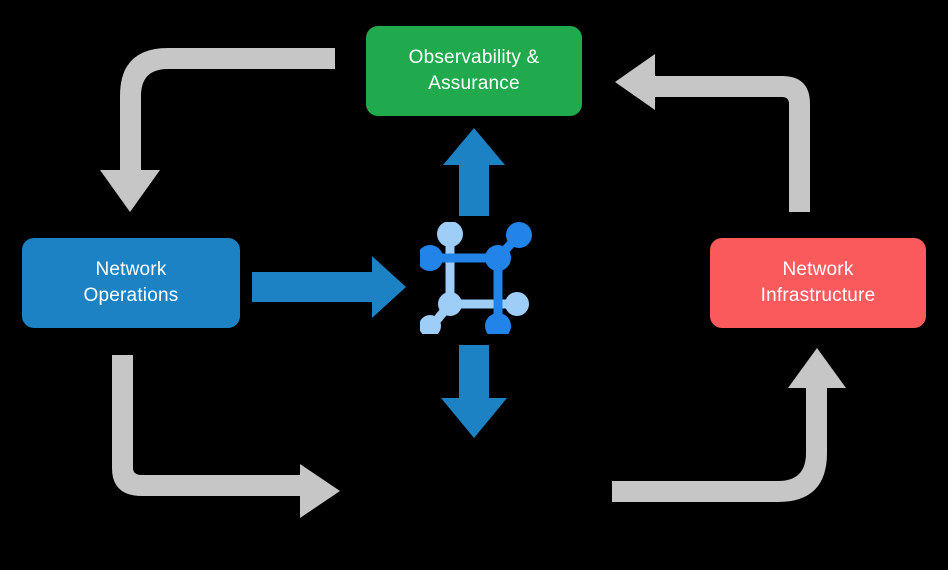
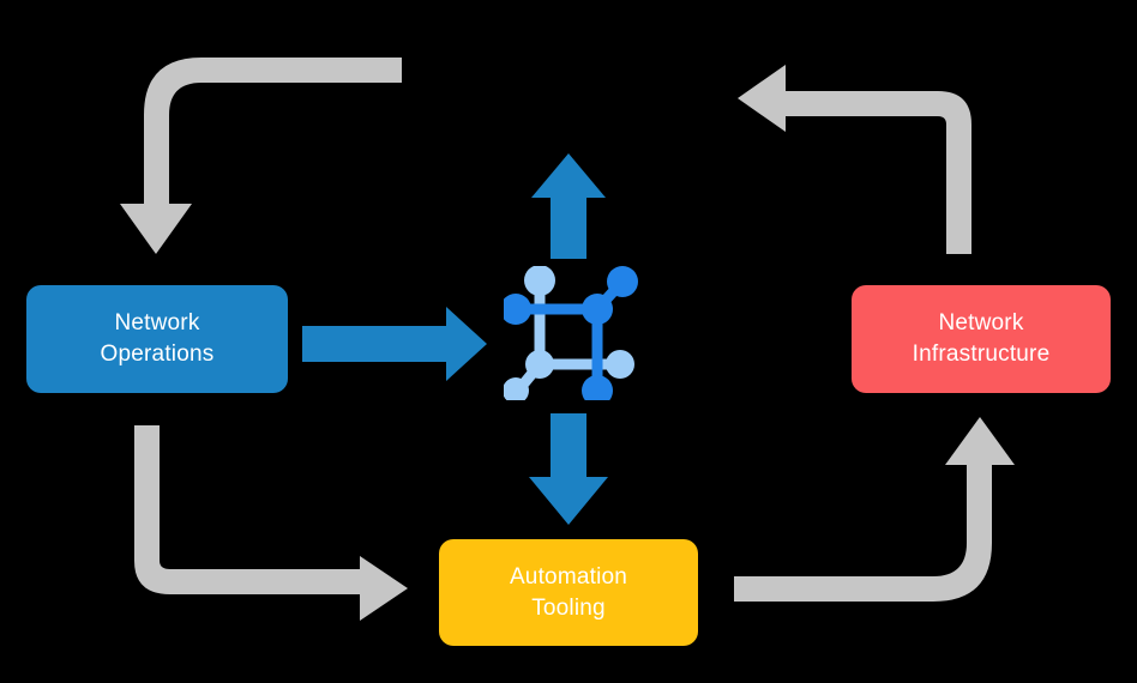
- Observability &
- Assurance
  Network
  Operations
  Network
  Infrastructure
+ Automation
+ Tooling
